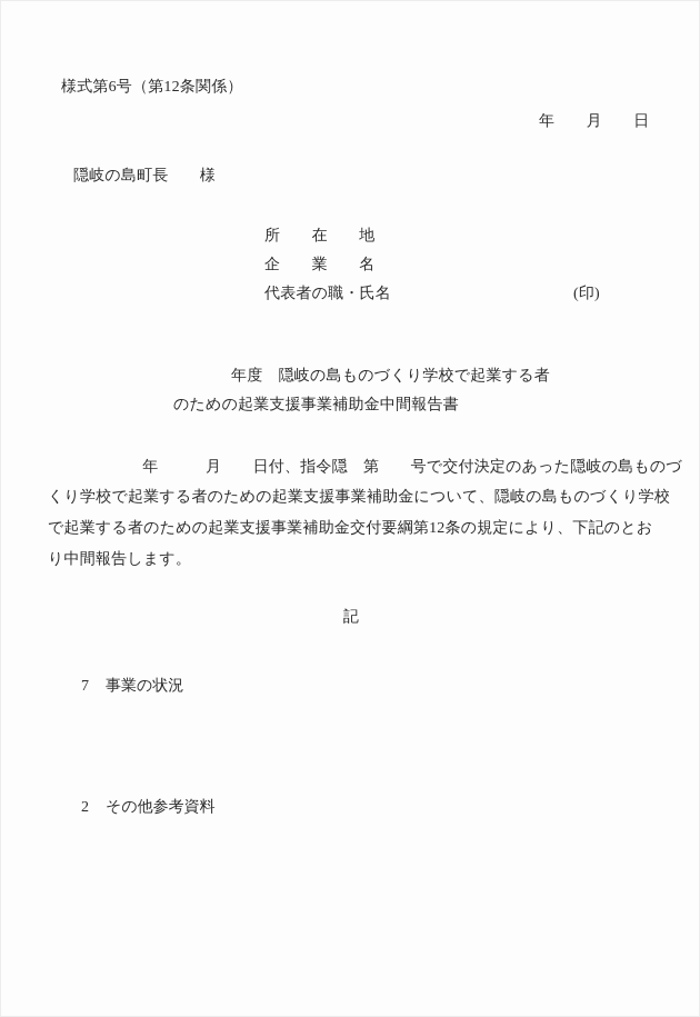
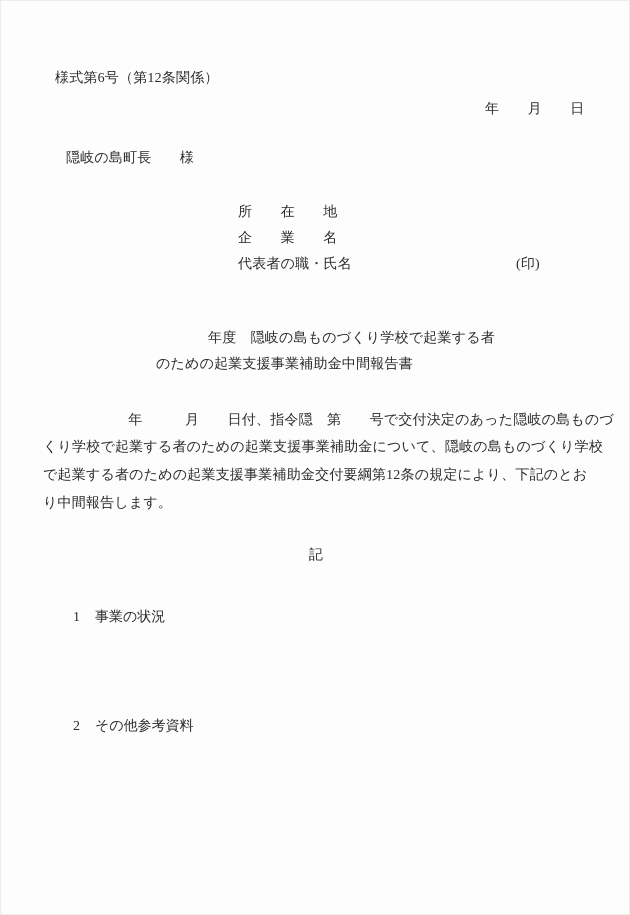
  様式第6号（第12条関係）
  年 月 日
  隠岐の島町長 様
  所 在 地
  企 業 名
  代表者の職・氏名
  (印)
  年度 隠岐の島ものづくり学校で起業する者
  のための起業支援事業補助金中間報告書
  年 月 日付、指令隠 第 号で交付決定のあった隠岐の島ものづ
  くり学校で起業する者のための起業支援事業補助金について、隠岐の島ものづくり学校
  で起業する者のための起業支援事業補助金交付要綱第12条の規定により、下記のとお
  り中間報告します。
  記
- 7 事業の状況
+ 1 事業の状況
  2 その他参考資料
